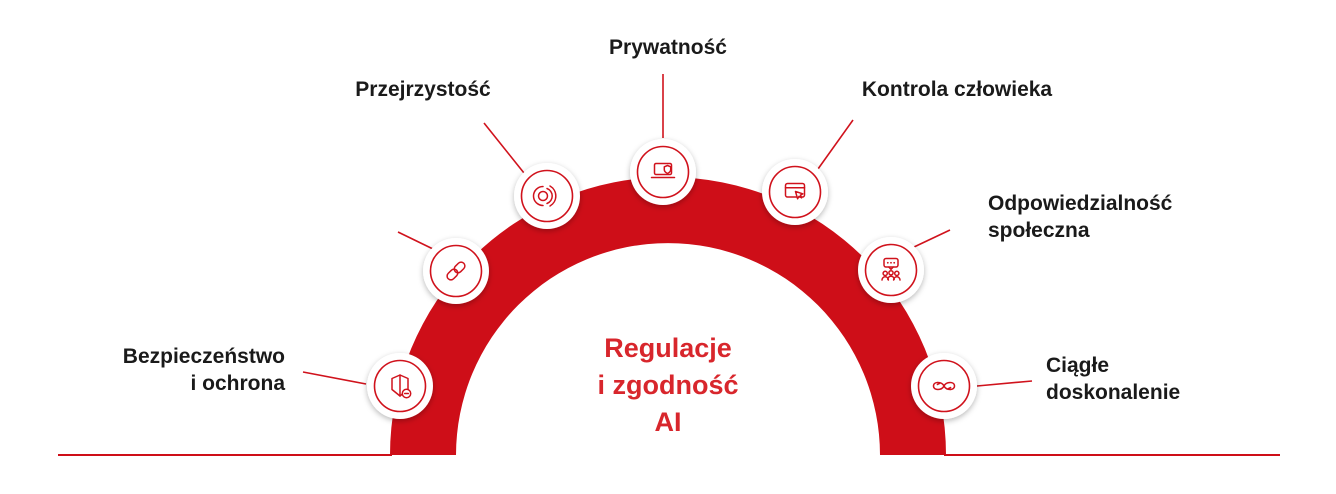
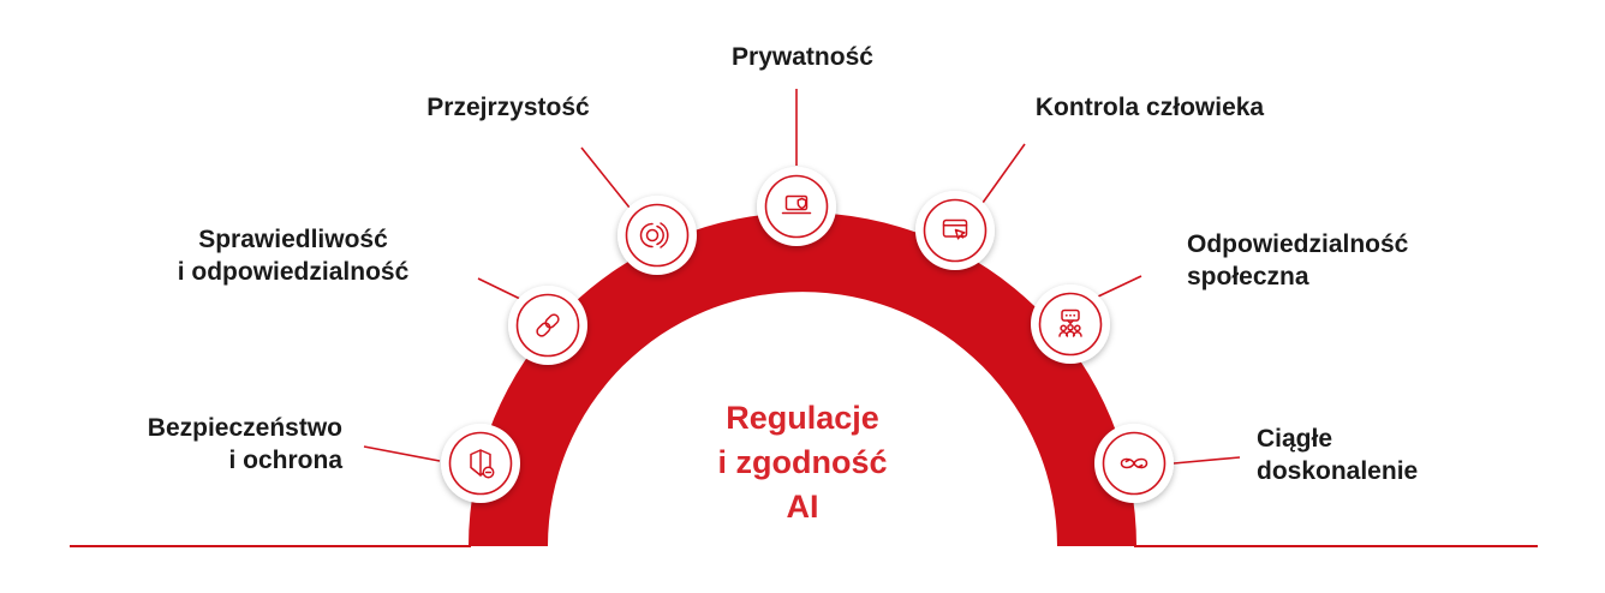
  Bezpieczeństwo
  i ochrona
+ Sprawiedliwość
+ i odpowiedzialność
  Przejrzystość
  Prywatność
  Kontrola człowieka
  Odpowiedzialność
  społeczna
  Ciągłe
  doskonalenie
  Regulacje
  i zgodność
  AI
